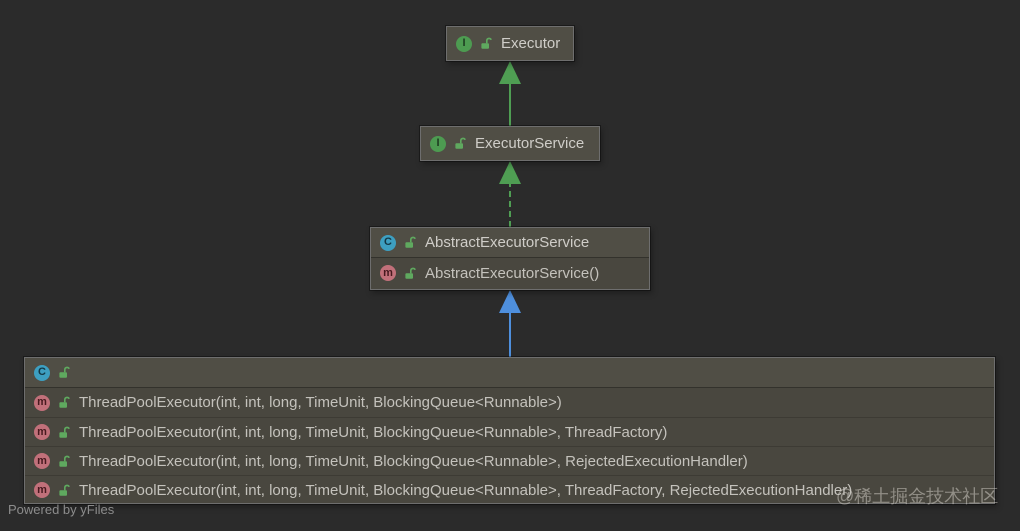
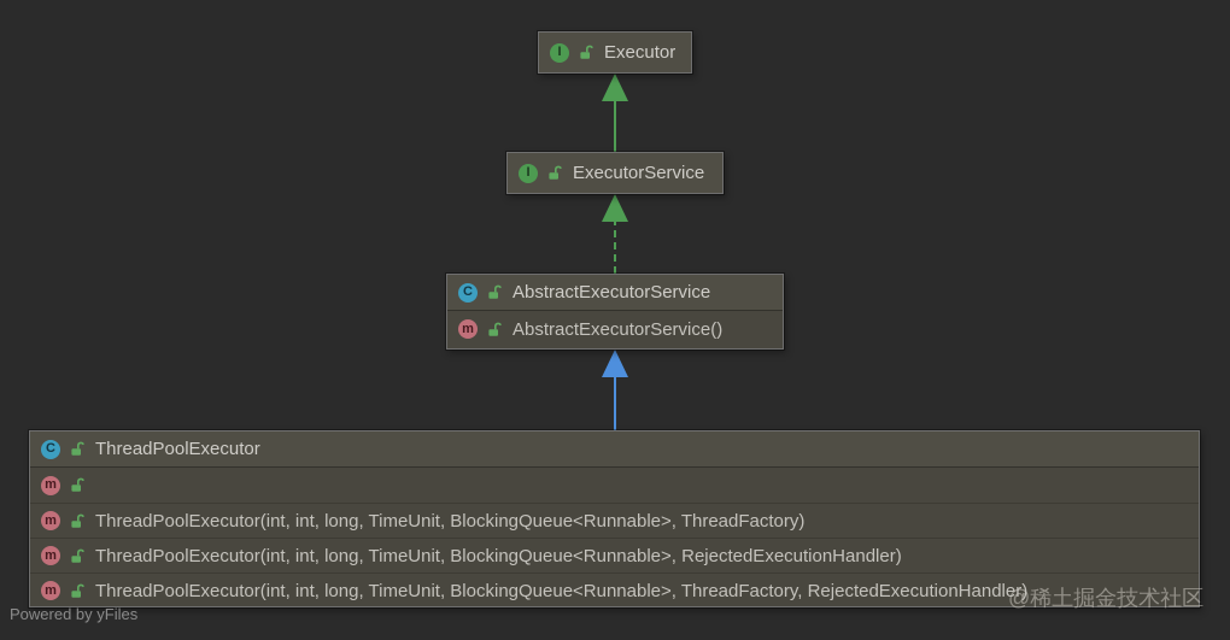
  I
  Executor
  I
  ExecutorService
  C
  AbstractExecutorService
  m
  AbstractExecutorService()
  C
+ ThreadPoolExecutor
  m
- ThreadPoolExecutor(int, int, long, TimeUnit, BlockingQueue<Runnable>)
  m
  ThreadPoolExecutor(int, int, long, TimeUnit, BlockingQueue<Runnable>, ThreadFactory)
  m
  ThreadPoolExecutor(int, int, long, TimeUnit, BlockingQueue<Runnable>, RejectedExecutionHandler)
  m
  ThreadPoolExecutor(int, int, long, TimeUnit, BlockingQueue<Runnable>, ThreadFactory, RejectedExecutionHandler)
  Powered by yFiles
  @稀土掘金技术社区
